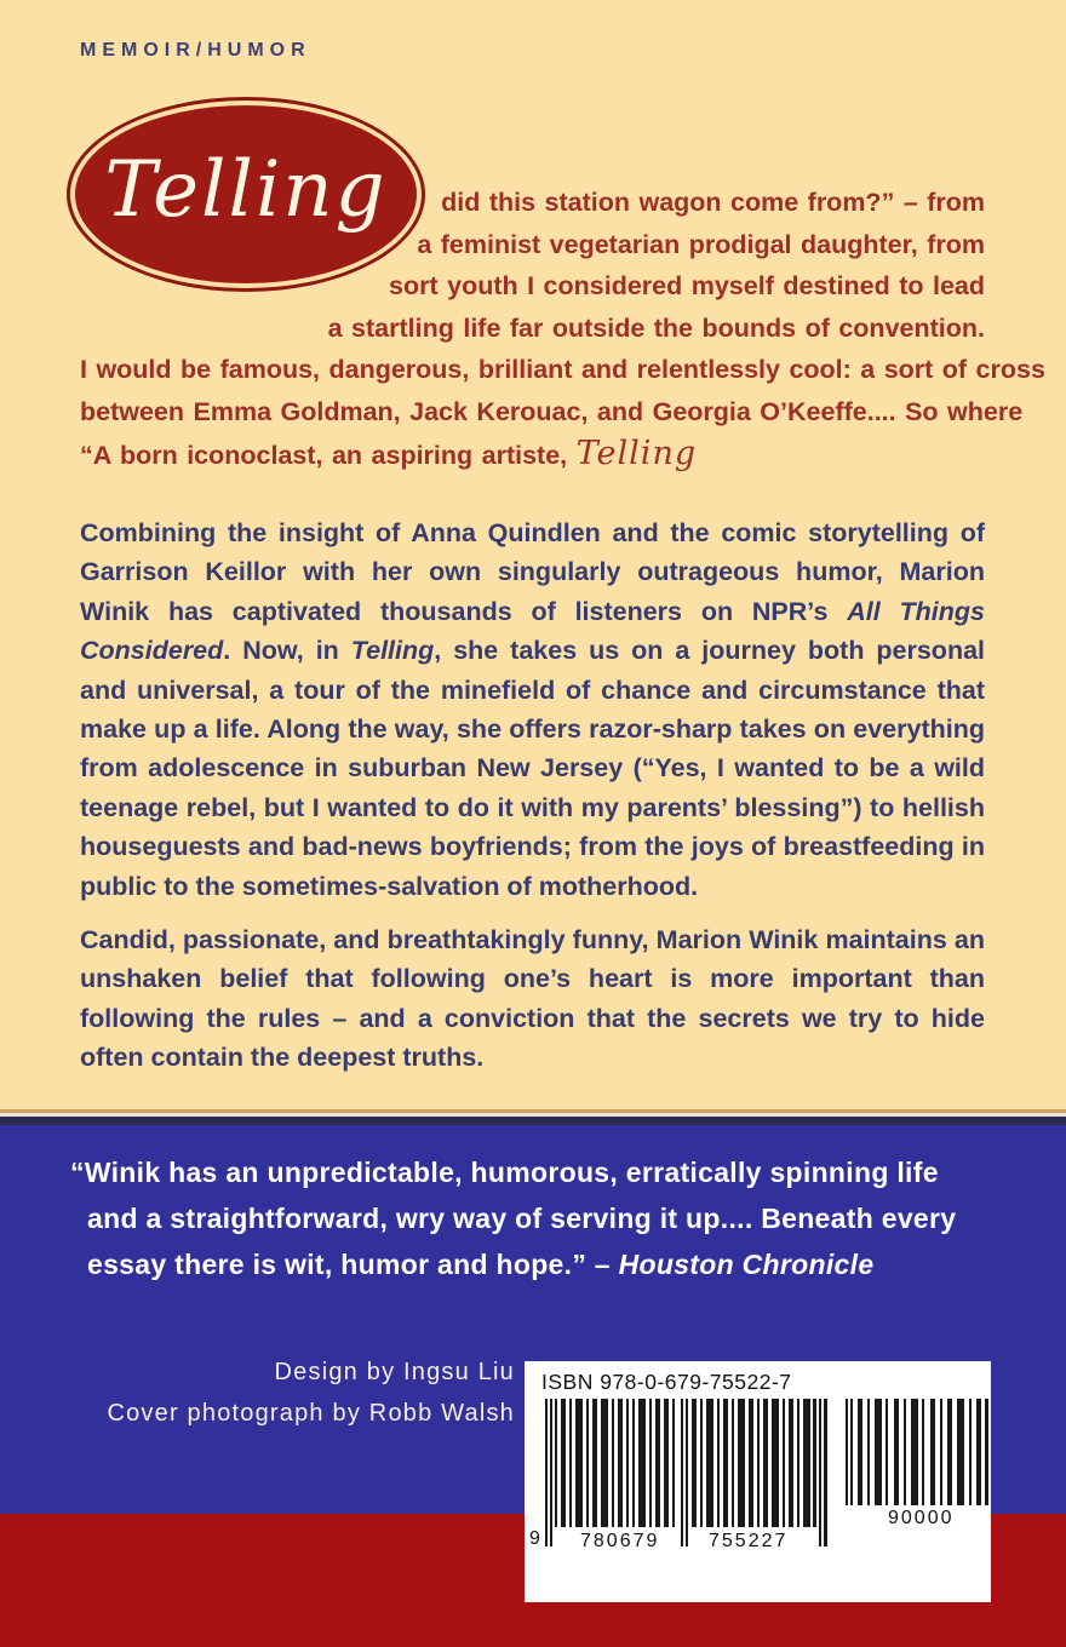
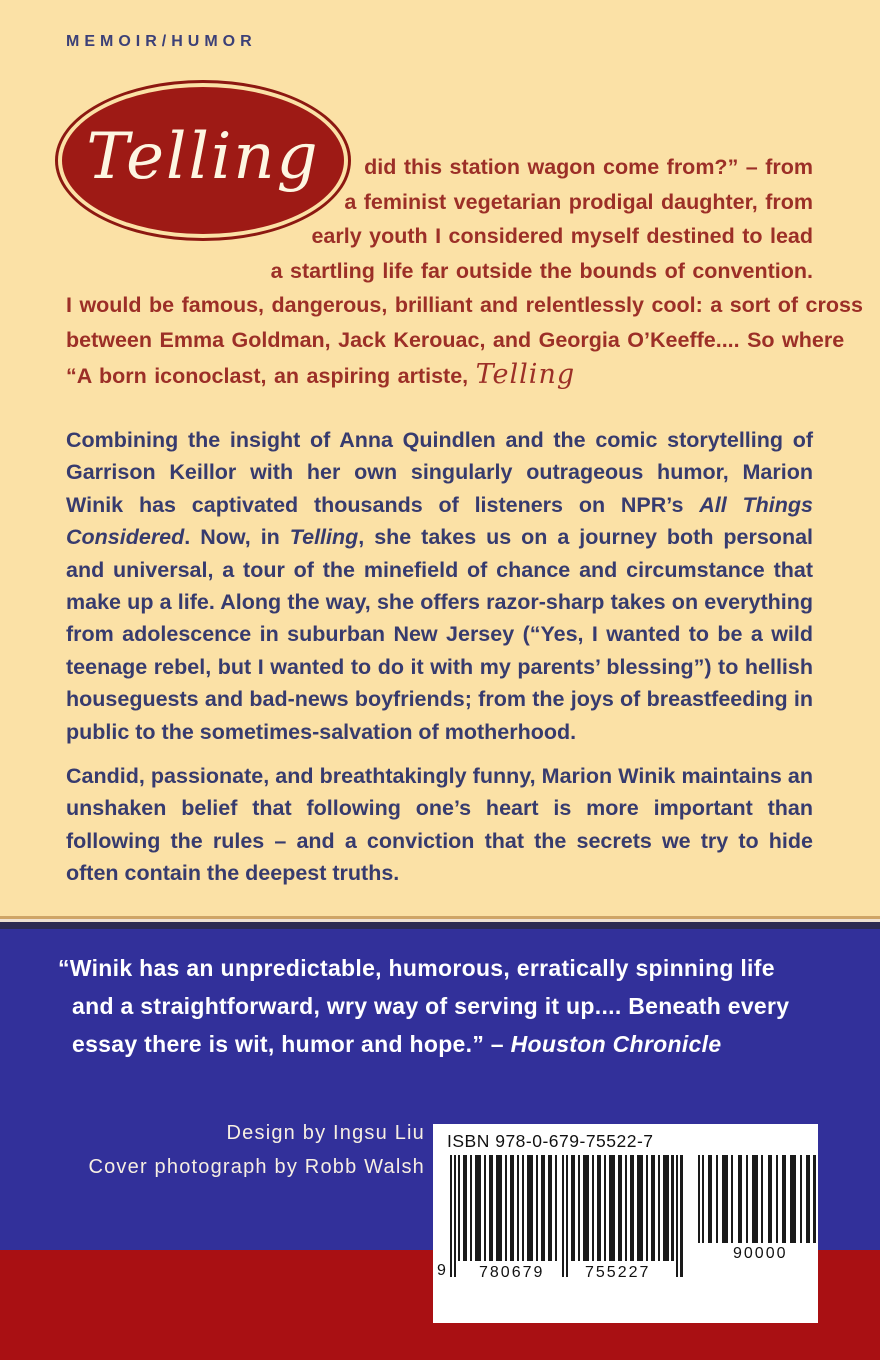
  MEMOIR/HUMOR
  Telling
  did this station wagon come from?” – from
  a feminist vegetarian prodigal daughter, from
- sort youth I considered myself destined to lead
+ early youth I considered myself destined to lead
  a startling life far outside the bounds of convention.
  I would be famous, dangerous, brilliant and relentlessly cool: a sort of cross
  between Emma Goldman, Jack Kerouac, and Georgia O’Keeffe.... So where
  “A born iconoclast, an aspiring artiste, Telling
  Combining the insight of Anna Quindlen and the comic storytelling of Garrison Keillor with her own singularly outrageous humor, Marion Winik has captivated thousands of listeners on NPR’s All Things Considered. Now, in Telling, she takes us on a journey both personal and universal, a tour of the minefield of chance and circumstance that make up a life. Along the way, she offers razor-sharp takes on everything from adolescence in suburban New Jersey (“Yes, I wanted to be a wild teenage rebel, but I wanted to do it with my parents’ blessing”) to hellish houseguests and bad-news boyfriends; from the joys of breastfeeding in public to the sometimes-salvation of motherhood.
  Candid, passionate, and breathtakingly funny, Marion Winik maintains an unshaken belief that following one’s heart is more important than following the rules – and a conviction that the secrets we try to hide often contain the deepest truths.
  “Winik has an unpredictable, humorous, erratically spinning life and a straightforward, wry way of serving it up.... Beneath every essay there is wit, humor and hope.” – Houston Chronicle
  Design by Ingsu Liu
  Cover photograph by Robb Walsh
  ISBN 978-0-679-75522-7
  9
  780679
  755227
  90000
